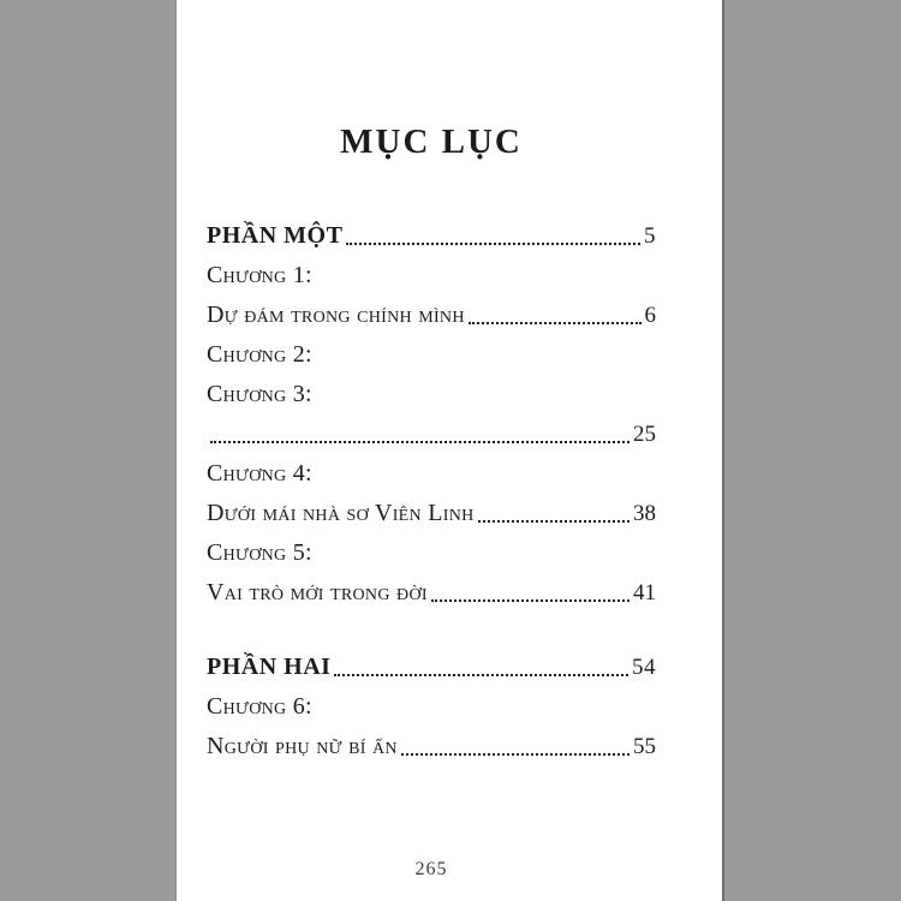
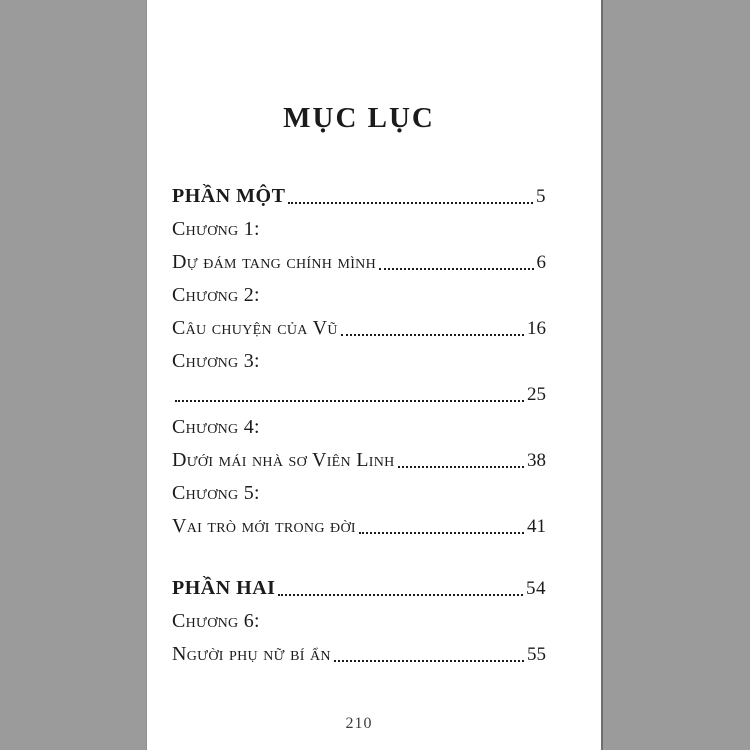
  MỤC LỤC
  PHẦN MỘT
  5
  Chương 1:
- Dự đám trong chính mình
+ Dự đám tang chính mình
  6
  Chương 2:
+ Câu chuyện của Vũ
+ 16
  Chương 3:
  25
  Chương 4:
  Dưới mái nhà sơ Viên Linh
  38
  Chương 5:
  Vai trò mới trong đời
  41
  PHẦN HAI
  54
  Chương 6:
  Người phụ nữ bí ẩn
  55
- 265
+ 210
